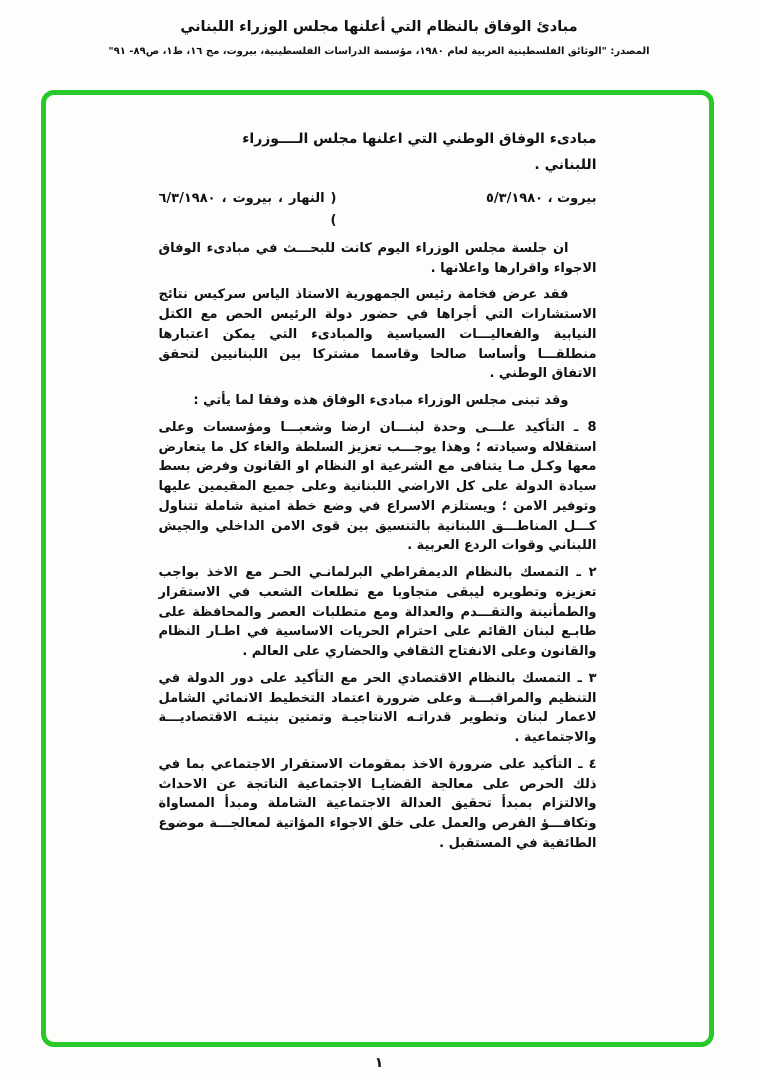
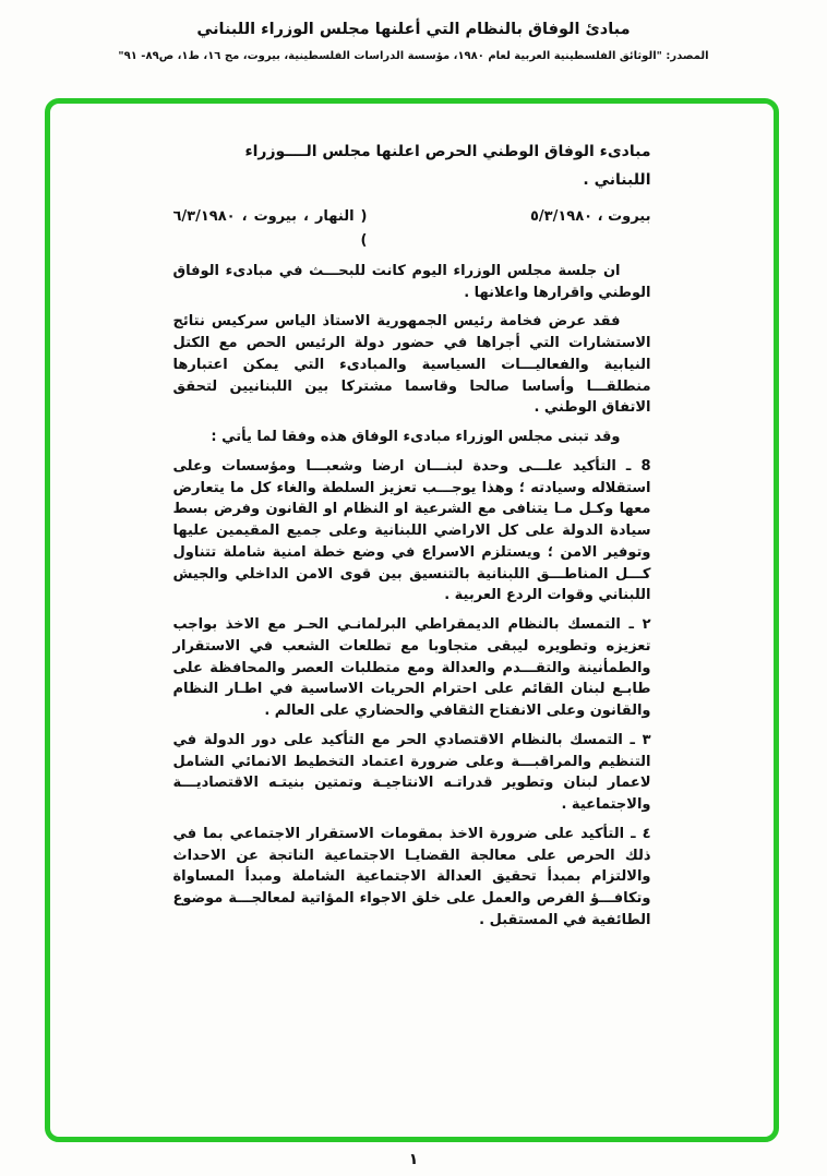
  مبادئ الوفاق بالنظام التي أعلنها مجلس الوزراء اللبناني
  المصدر: "الوثائق الفلسطينية العربية لعام ١٩٨٠، مؤسسة الدراسات الفلسطينية، بيروت، مج ١٦، ط١، ص٨٩- ٩١"
- مبادىء الوفاق الوطني التي اعلنها مجلس الــــوزراء
+ مبادىء الوفاق الوطني الحرص اعلنها مجلس الــــوزراء
  اللبناني .
  بيروت ، ٥/٣/١٩٨٠
  ( النهار ، بيروت ، ٦/٣/١٩٨٠ )
- ان جلسة مجلس الوزراء اليوم كانت للبحـــث في مبادىء الوفاق الاجواء واقرارها واعلانها .
+ ان جلسة مجلس الوزراء اليوم كانت للبحـــث في مبادىء الوفاق الوطني واقرارها واعلانها .
  فقد عرض فخامة رئيس الجمهورية الاستاذ الياس سركيس نتائج الاستشارات التي أجراها في حضور دولة الرئيس الحص مع الكتل النيابية والفعاليـــات السياسية والمبادىء التي يمكن اعتبارها منطلقـــا وأساسا صالحا وقاسما مشتركا بين اللبنانيين لتحقق الاتفاق الوطني .
  وقد تبنى مجلس الوزراء مبادىء الوفاق هذه وفقا لما يأتي :
  8 ـ التأكيد علـــى وحدة لبنـــان ارضا وشعبـــا ومؤسسات وعلى استقلاله وسيادته ؛ وهذا يوجـــب تعزيز السلطة والغاء كل ما يتعارض معها وكـل مـا يتنافى مع الشرعية او النظام او القانون وفرض بسط سيادة الدولة على كل الاراضي اللبنانية وعلى جميع المقيمين عليها وتوفير الامن ؛ ويستلزم الاسراع في وضع خطة امنية شاملة تتناول كـــل المناطـــق اللبنانية بالتنسيق بين قوى الامن الداخلي والجيش اللبناني وقوات الردع العربية .
  ٢ ـ التمسك بالنظام الديمقراطي البرلمانـي الحـر مع الاخذ بواجب تعزيزه وتطويره ليبقى متجاوبا مع تطلعات الشعب في الاستقرار والطمأنينة والتقـــدم والعدالة ومع متطلبات العصر والمحافظة على طابـع لبنان القائم على احترام الحريات الاساسية في اطـار النظام والقانون وعلى الانفتاح الثقافي والحضاري على العالم .
  ٣ ـ التمسك بالنظام الاقتصادي الحر مع التأكيد على دور الدولة في التنظيم والمراقبـــة وعلى ضرورة اعتماد التخطيط الانمائي الشامل لاعمار لبنان وتطوير قدراتـه الانتاجيـة وتمتين بنيتـه الاقتصاديـــة والاجتماعية .
  ٤ ـ التأكيد على ضرورة الاخذ بمقومات الاستقرار الاجتماعي بما في ذلك الحرص على معالجة القضايـا الاجتماعية الناتجة عن الاحداث والالتزام بمبدأ تحقيق العدالة الاجتماعية الشاملة ومبدأ المساواة وتكافـــؤ الفرص والعمل على خلق الاجواء المؤاتية لمعالجـــة موضوع الطائفية في المستقبل .
  ١
